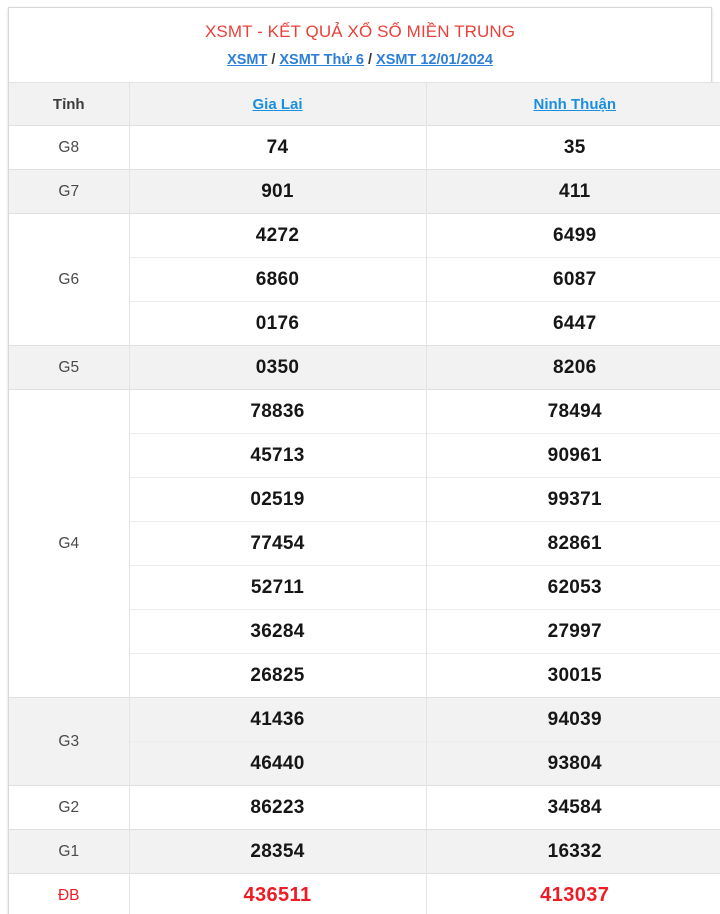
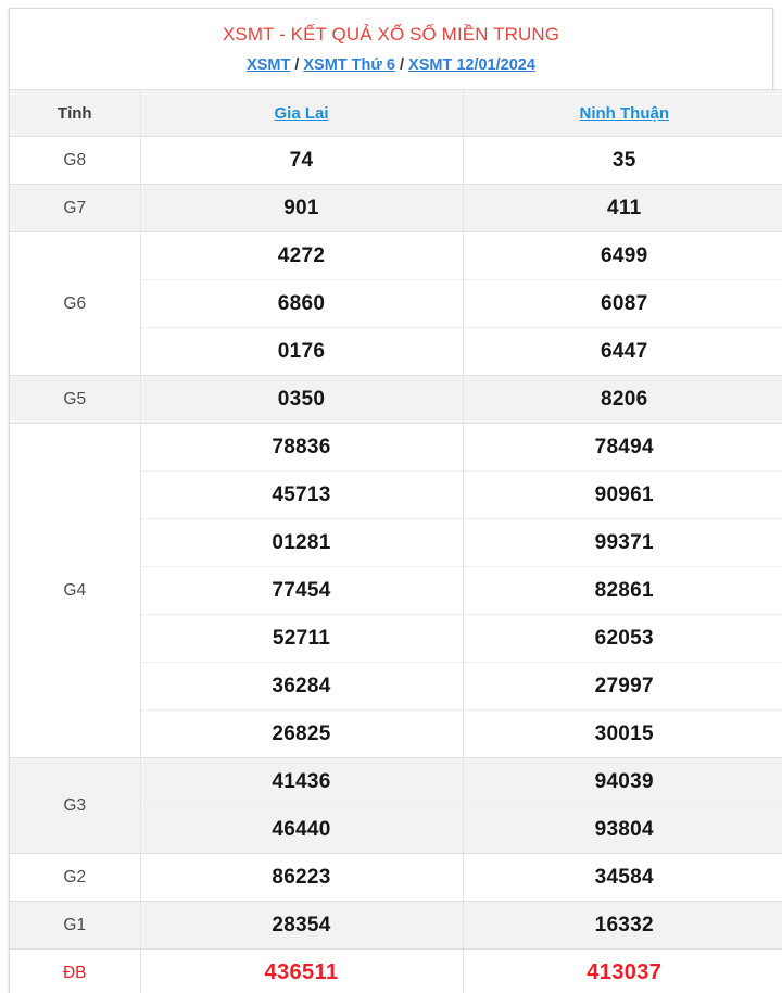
  XSMT - KẾT QUẢ XỔ SỐ MIỀN TRUNG
  XSMT / XSMT Thứ 6 / XSMT 12/01/2024
  Tỉnh	Gia Lai	Ninh Thuận
  G8	74	35
  G7	901	411
  G6	4272	6499
  6860	6087
  0176	6447
  G5	0350	8206
  G4	78836	78494
  45713	90961
- 02519	99371
+ 01281	99371
  77454	82861
  52711	62053
  36284	27997
  26825	30015
  G3	41436	94039
  46440	93804
  G2	86223	34584
  G1	28354	16332
  ĐB	436511	413037
